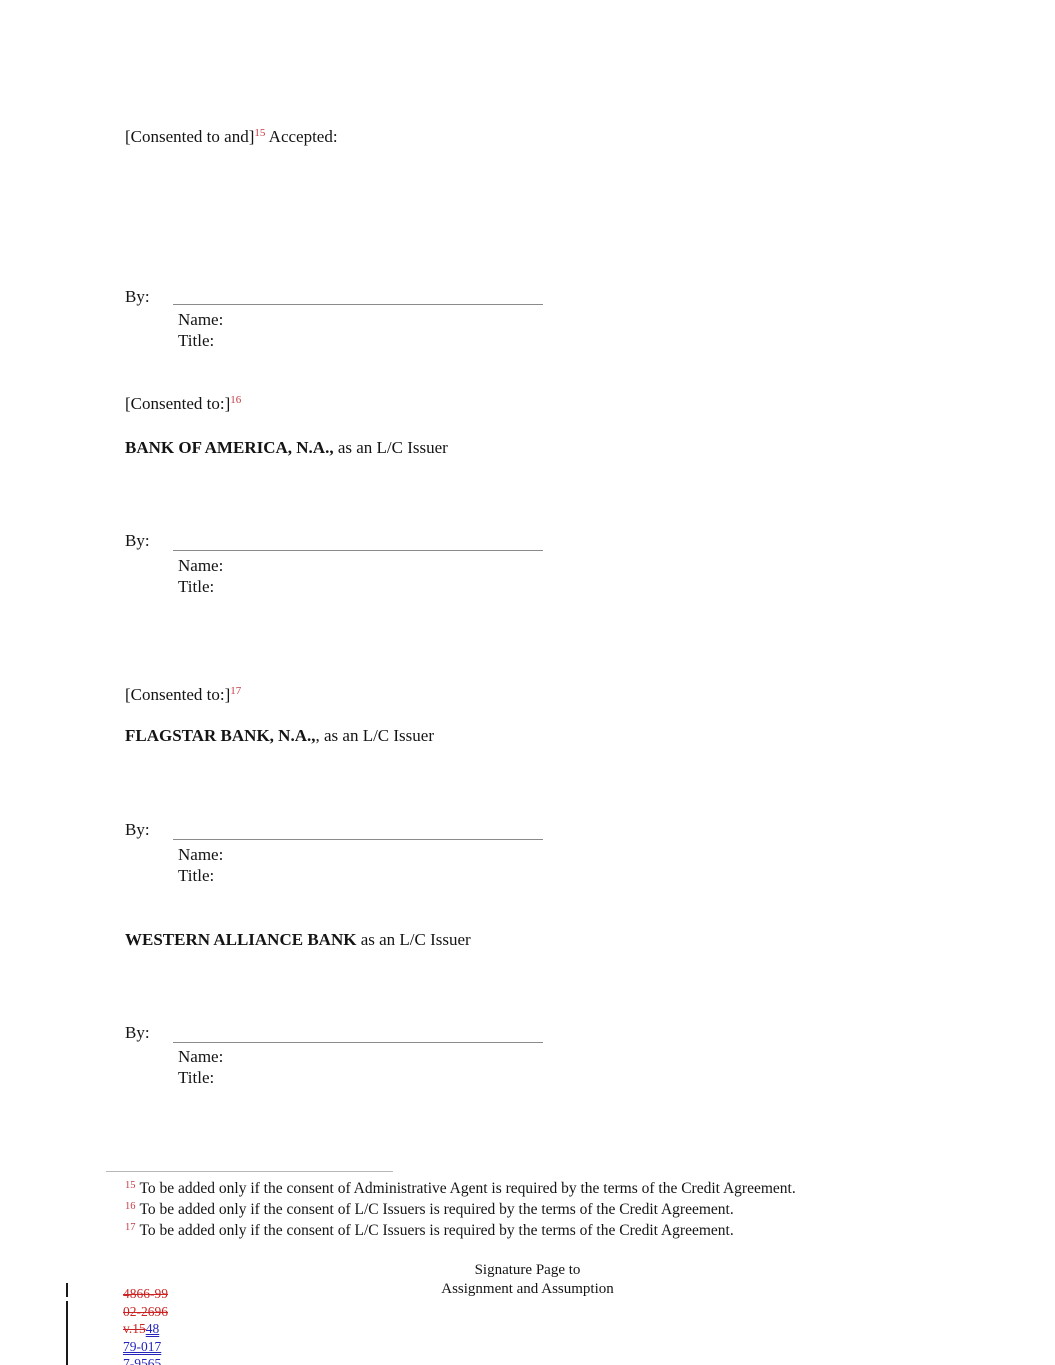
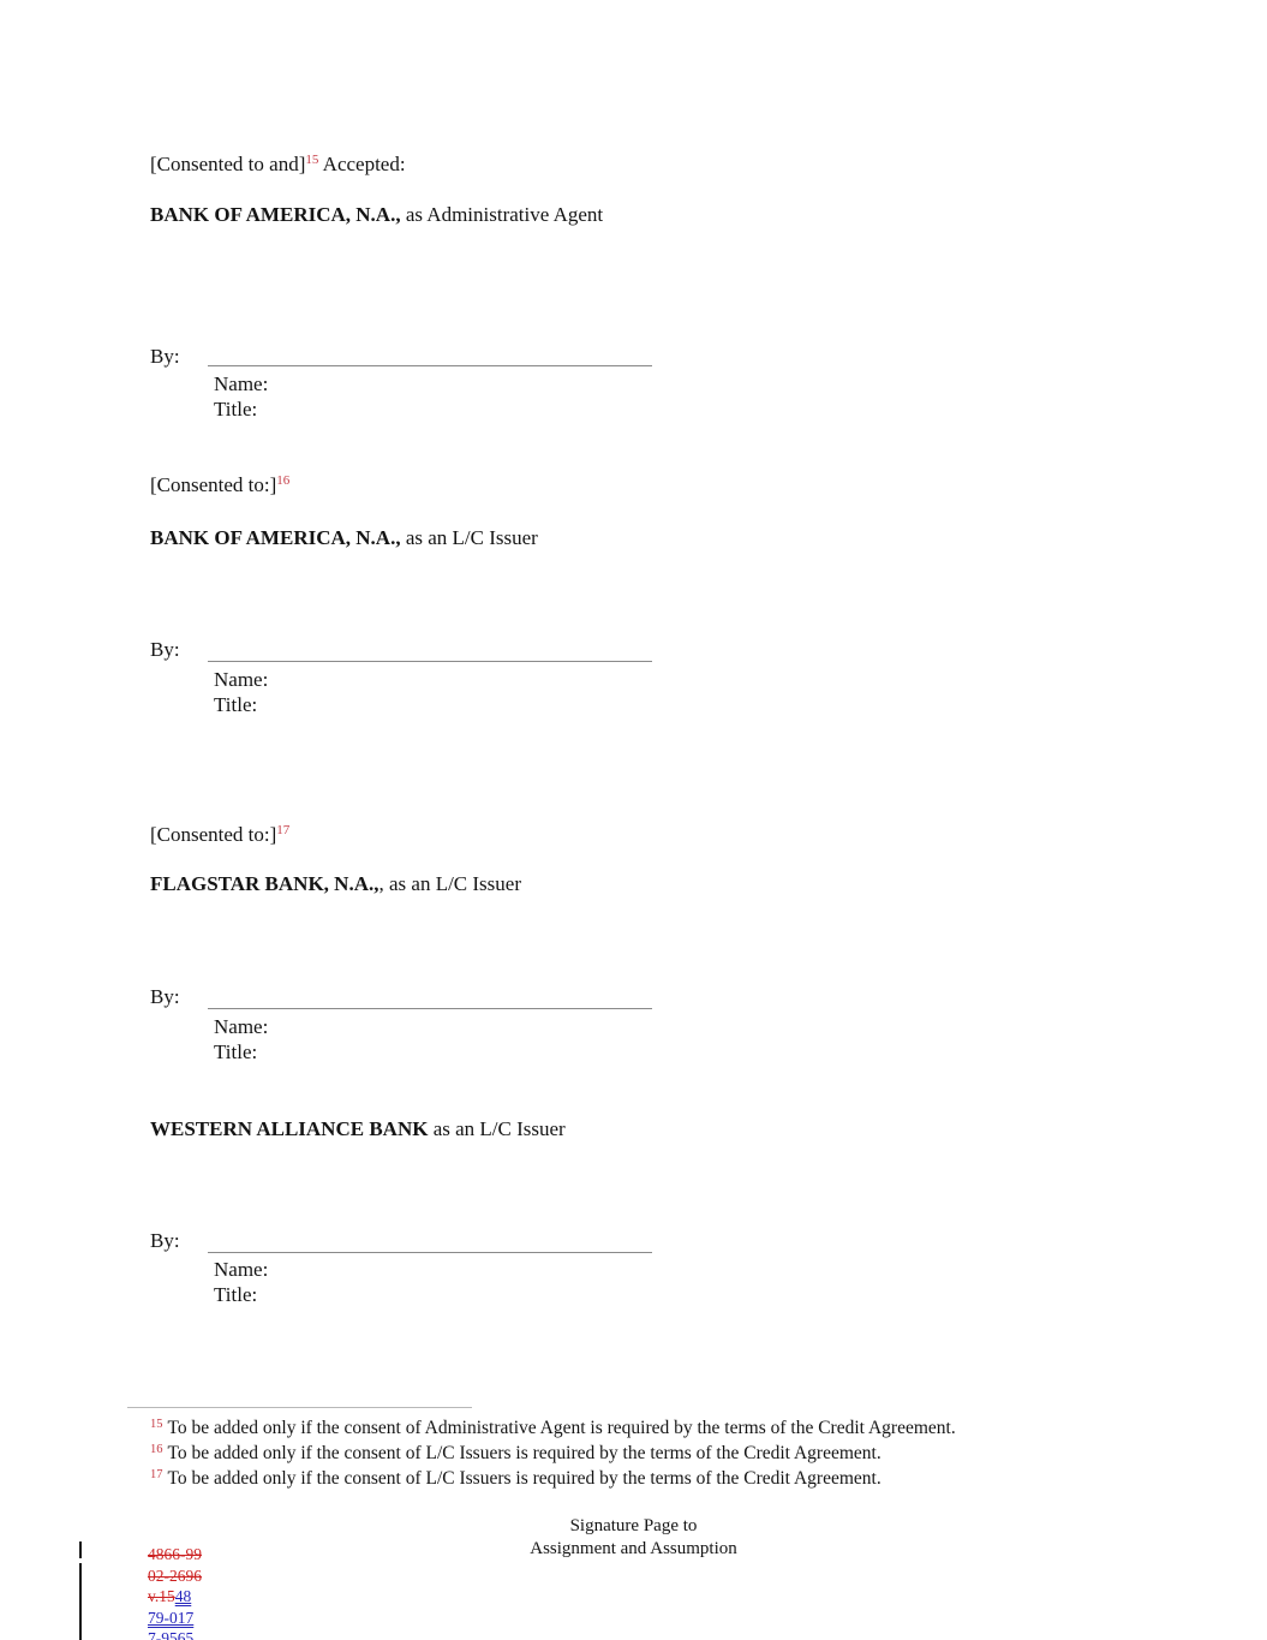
  [Consented to and]15 Accepted:
+ BANK OF AMERICA, N.A., as Administrative Agent
  By:
  Name:
  Title:
  [Consented to:]16
  BANK OF AMERICA, N.A., as an L/C Issuer
  By:
  Name:
  Title:
  [Consented to:]17
  FLAGSTAR BANK, N.A.,, as an L/C Issuer
  By:
  Name:
  Title:
  WESTERN ALLIANCE BANK as an L/C Issuer
  By:
  Name:
  Title:
  15 To be added only if the consent of Administrative Agent is required by the terms of the Credit Agreement.
  16 To be added only if the consent of L/C Issuers is required by the terms of the Credit Agreement.
  17 To be added only if the consent of L/C Issuers is required by the terms of the Credit Agreement.
  Signature Page to
  Assignment and Assumption
  4866-99
  02-2696
  v.1548
  79-017
  7-9565
